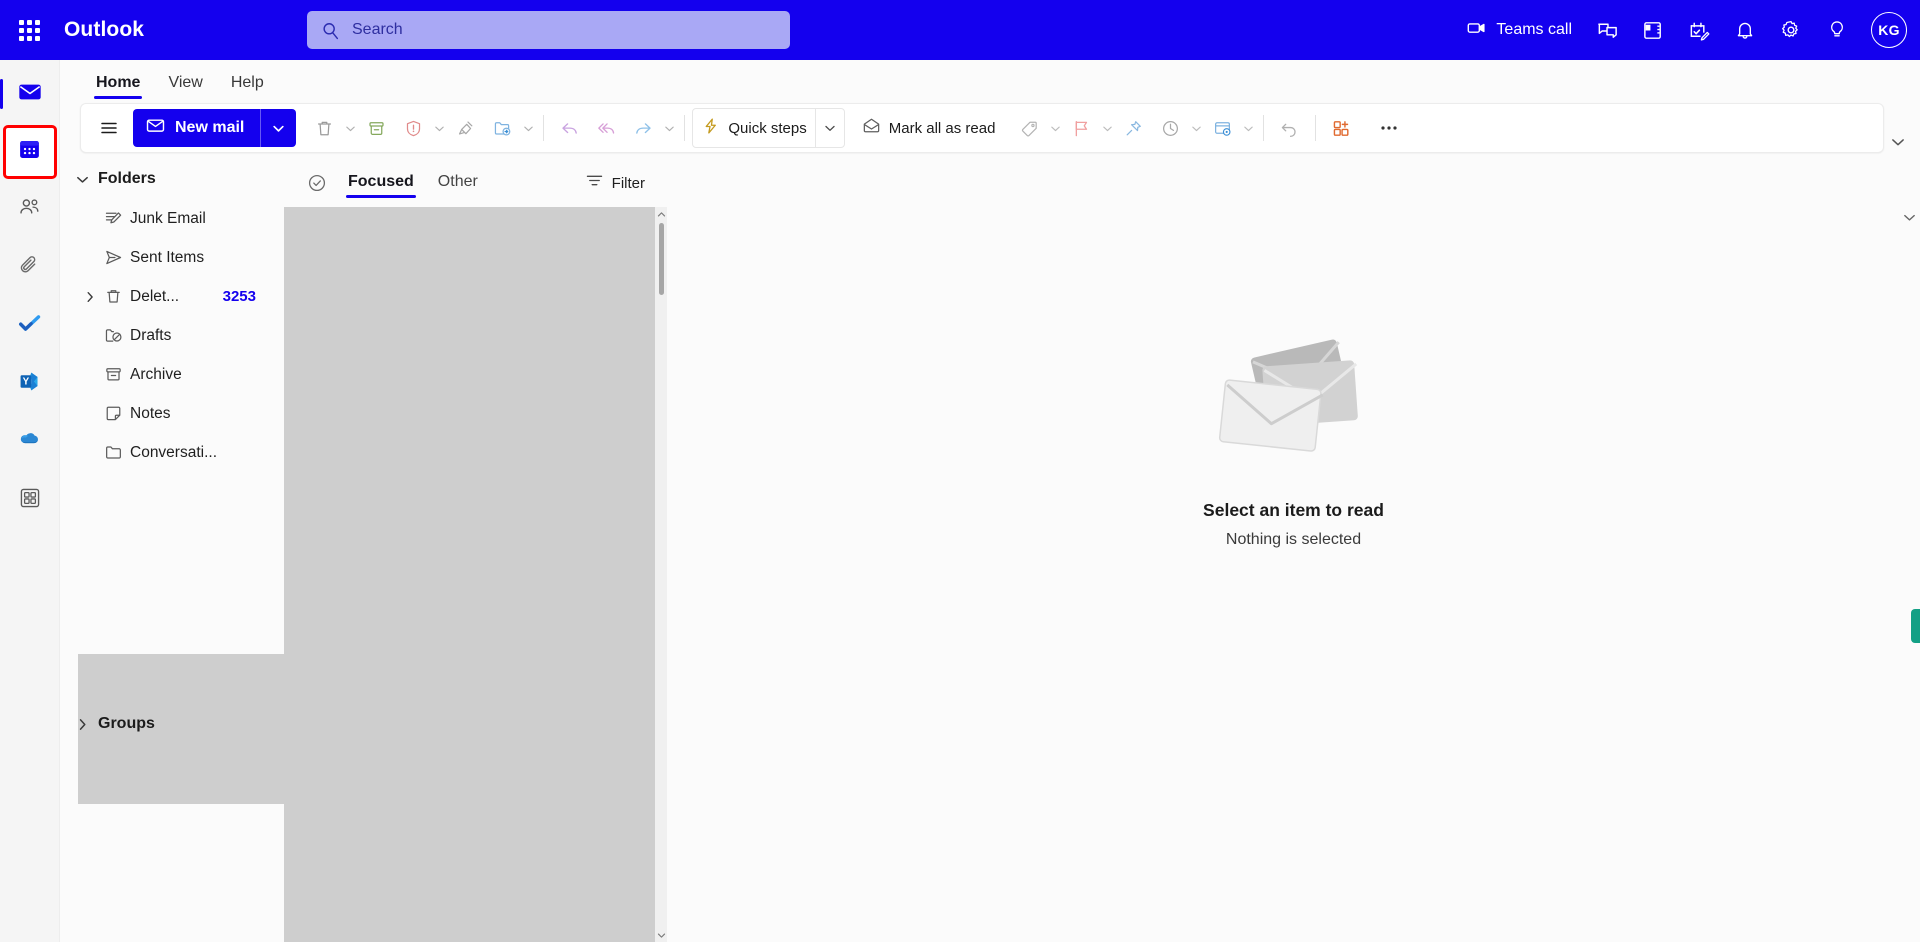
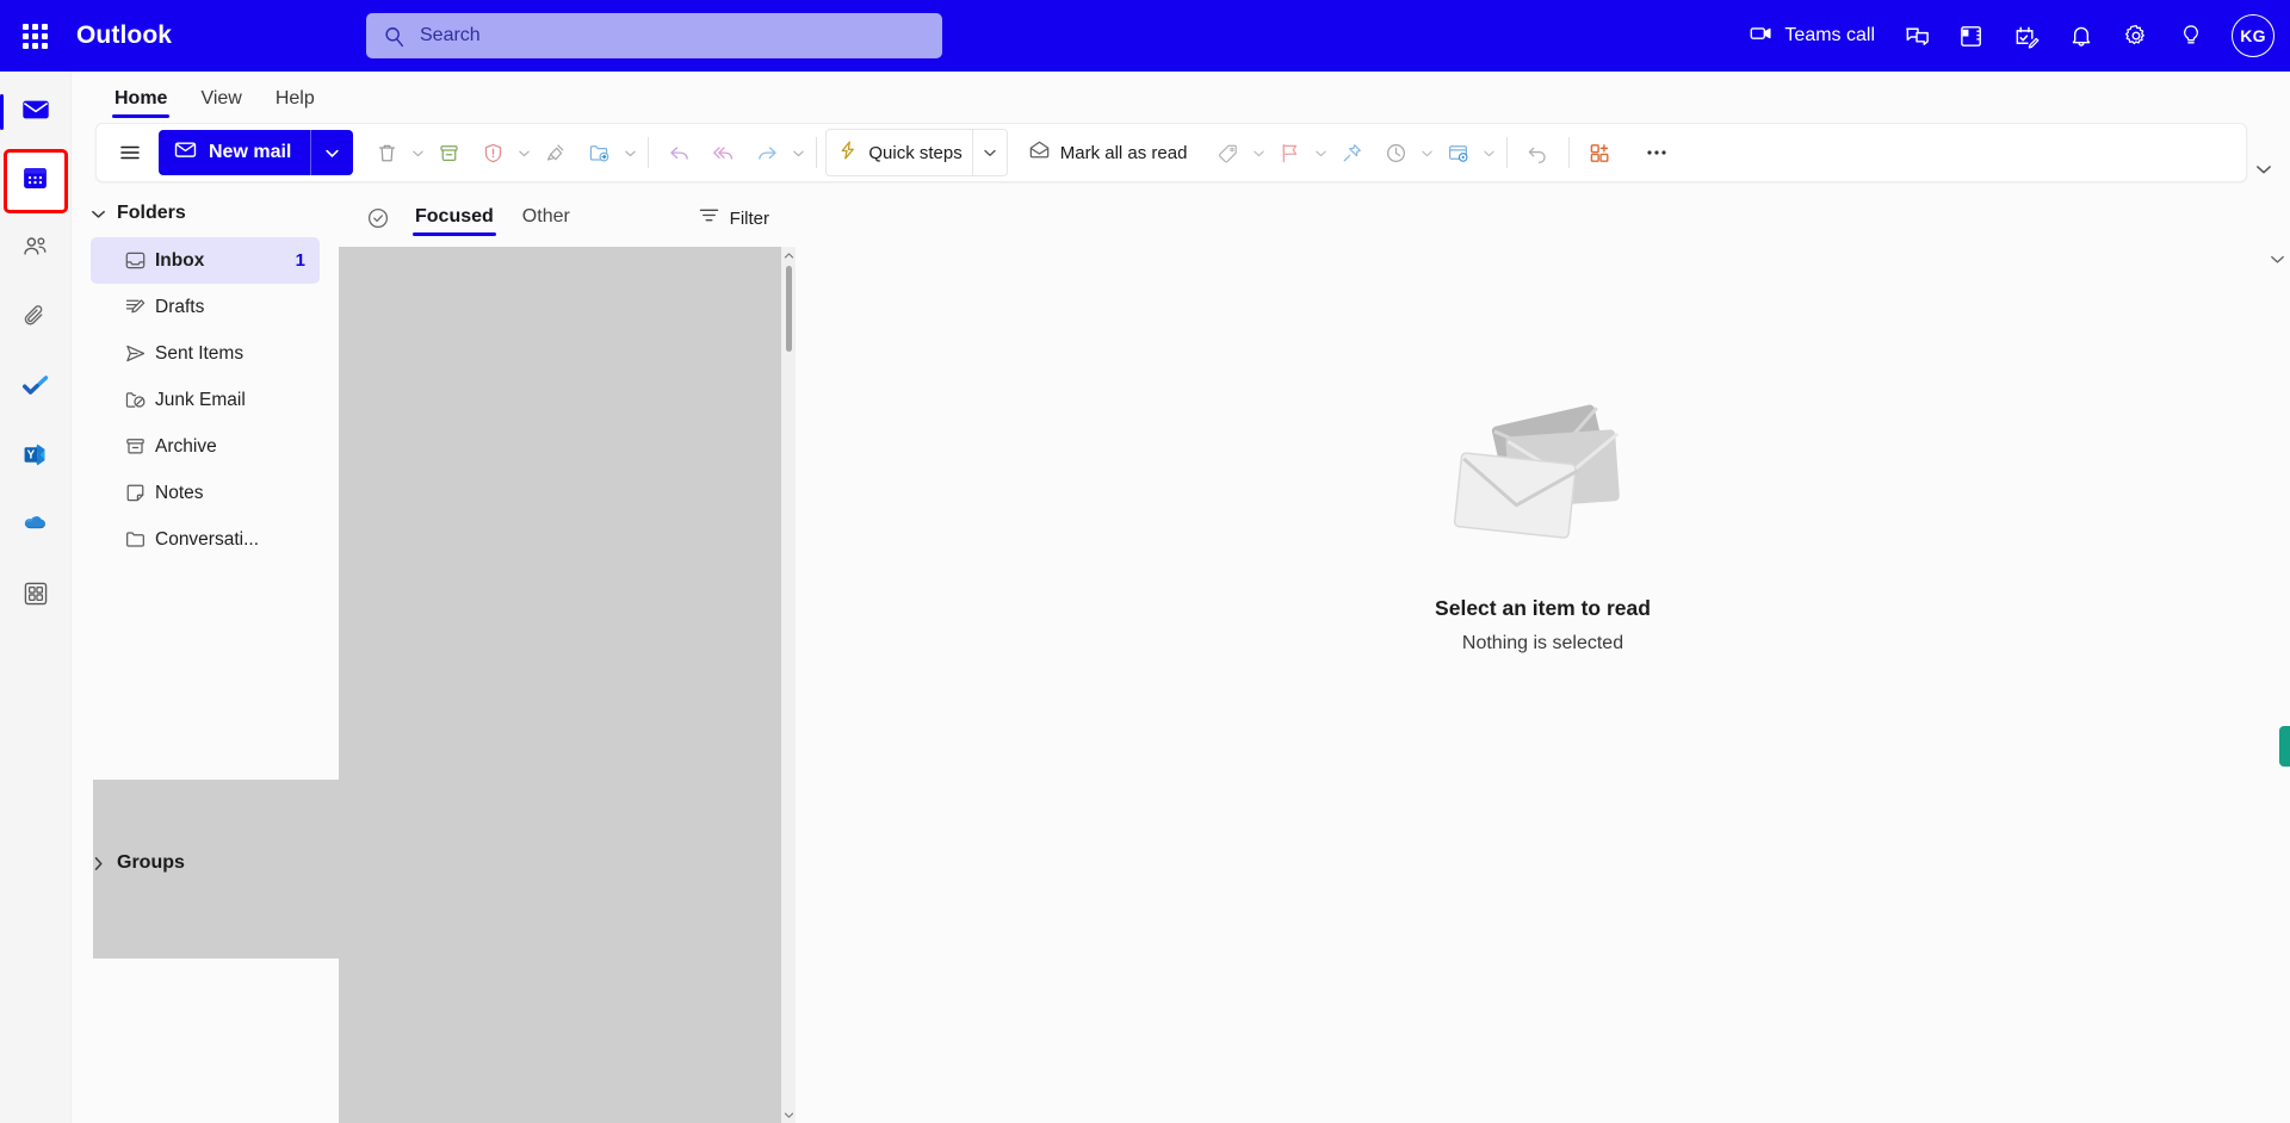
  Outlook
  Search
  Teams call
  KG
  Y
  Home
  View
  Help
  New mail
  Quick steps
  Mark all as read
  Folders
+ Inbox
+ 1
- Junk Email
+ Drafts
  Sent Items
- Delet...
- 3253
- Drafts
+ Junk Email
  Archive
  Notes
  Conversati...
  Groups
  Focused
  Other
  Filter
  Select an item to read
  Nothing is selected
